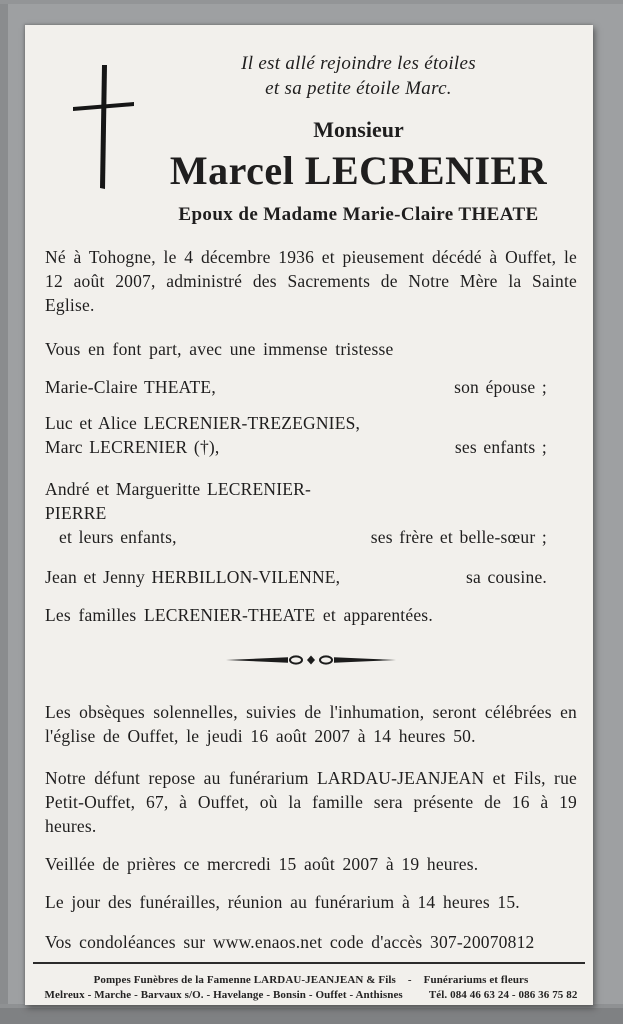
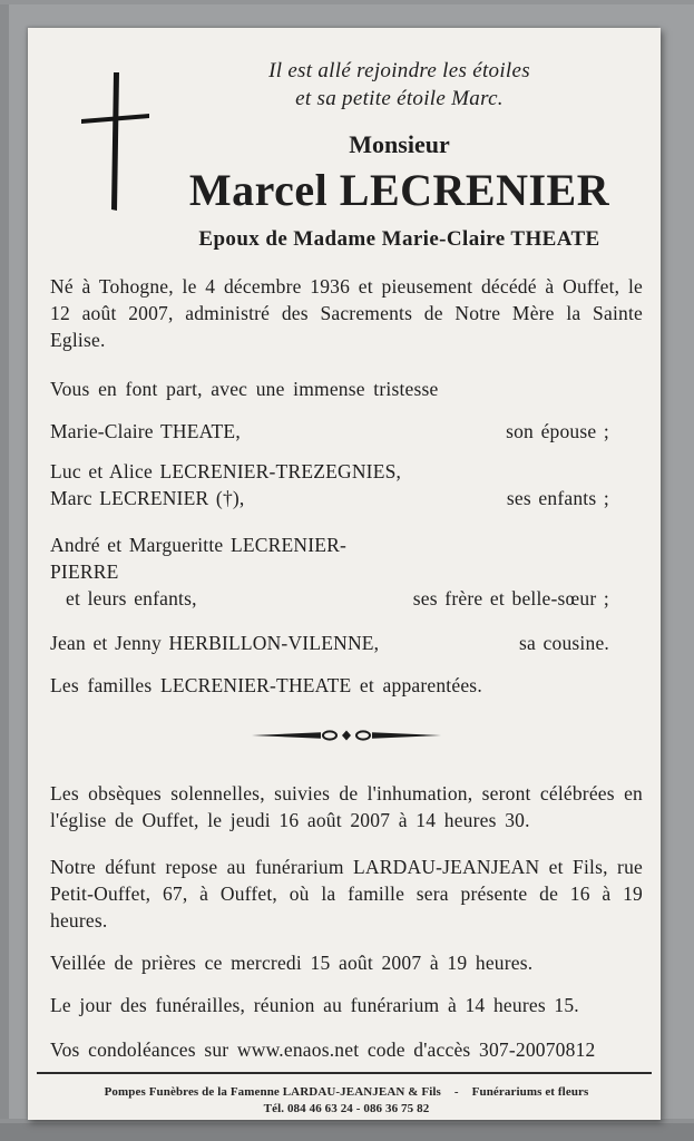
  Il est allé rejoindre les étoiles
  et sa petite étoile Marc.
  Monsieur
  Marcel LECRENIER
  Epoux de Madame Marie-Claire THEATE
  Né à Tohogne, le 4 décembre 1936 et pieusement décédé à Ouffet, le 12 août 2007, administré des Sacrements de Notre Mère la Sainte Eglise.
  Vous en font part, avec une immense tristesse
  Marie-Claire THEATE,
  son épouse ;
  Luc et Alice LECRENIER-TREZEGNIES,
  Marc LECRENIER (†),
  ses enfants ;
  André et Margueritte LECRENIER-PIERRE
  et leurs enfants,
  ses frère et belle-sœur ;
  Jean et Jenny HERBILLON-VILENNE,
  sa cousine.
  Les familles LECRENIER-THEATE et apparentées.
- Les obsèques solennelles, suivies de l'inhumation, seront célébrées en l'église de Ouffet, le jeudi 16 août 2007 à 14 heures 50.
+ Les obsèques solennelles, suivies de l'inhumation, seront célébrées en l'église de Ouffet, le jeudi 16 août 2007 à 14 heures 30.
  Notre défunt repose au funérarium LARDAU-JEANJEAN et Fils, rue Petit-Ouffet, 67, à Ouffet, où la famille sera présente de 16 à 19 heures.
  Veillée de prières ce mercredi 15 août 2007 à 19 heures.
  Le jour des funérailles, réunion au funérarium à 14 heures 15.
  Vos condoléances sur www.enaos.net code d'accès 307-20070812
  Pompes Funèbres de la Famenne LARDAU-JEANJEAN & Fils
  -
  Funérariums et fleurs
- Melreux - Marche - Barvaux s/O. - Havelange - Bonsin - Ouffet - Anthisnes
  Tél. 084 46 63 24 - 086 36 75 82
